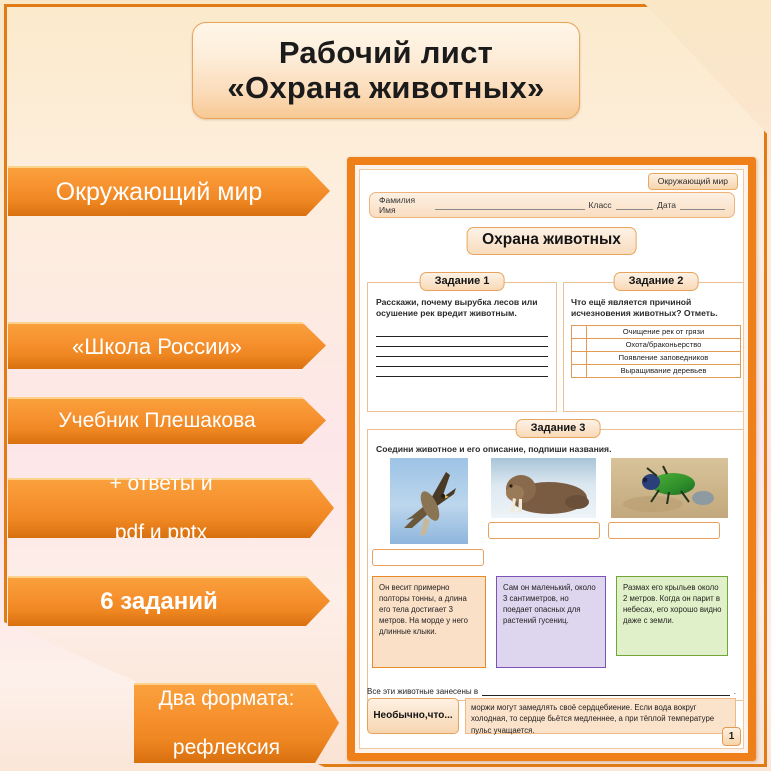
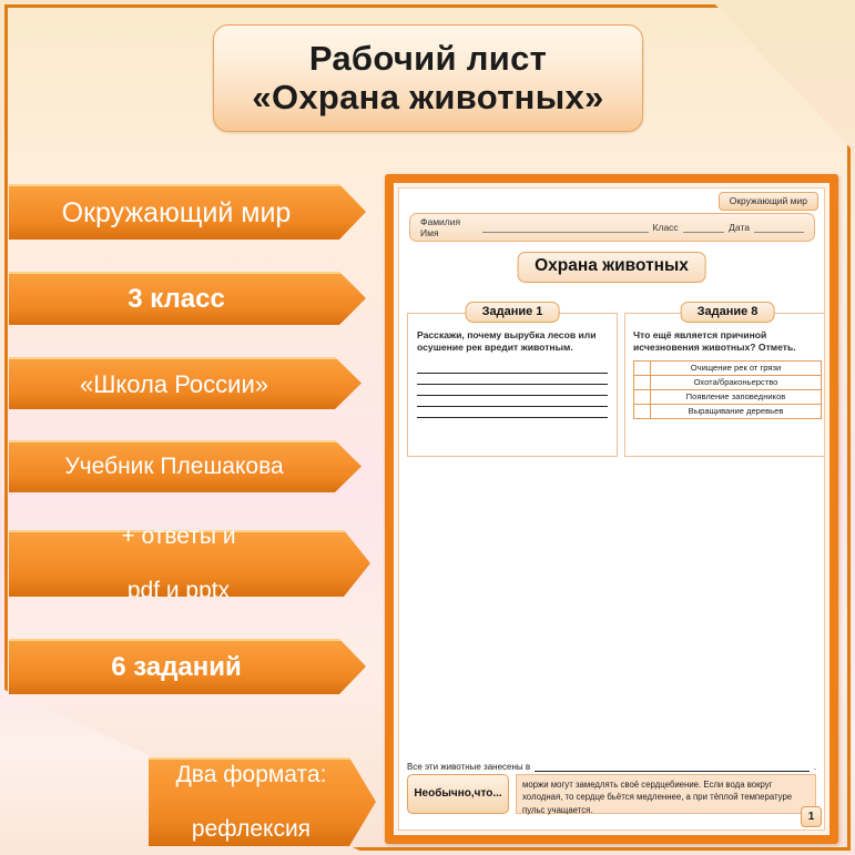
  Рабочий лист
  «Охрана животных»
  Окружающий мир
+ 3 класс
  «Школа России»
  Учебник Плешакова
  + ответы и
  pdf и pptx
  6 заданий
  Два формата:
  рефлексия
  Окружающий мир
  Фамилия Имя
  Класс
  Дата
  Охрана животных
  Задание 1
  Расскажи, почему вырубка лесов или осушение рек вредит животным.
- Задание 2
+ Задание 8
  Что ещё является причиной исчезновения животных? Отметь.
  	Очищение рек от грязи
  	Охота/браконьерство
  	Появление заповедников
  	Выращивание деревьев
- Задание 3
- Соедини животное и его описание, подпиши названия.
- Он весит примерно полторы тонны, а длина его тела достигает 3 метров. На морде у него длинные клыки.
- Сам он маленький, около 3 сантиметров, но поедает опасных для растений гусениц.
- Размах его крыльев около 2 метров. Когда он парит в небесах, его хорошо видно даже с земли.
  Все эти животные занесены в
  .
  Необычно,
  что...
  моржи могут замедлять своё сердцебиение. Если вода вокруг холодная, то сердце бьётся медленнее, а при тёплой температуре пульс учащается.
  1
